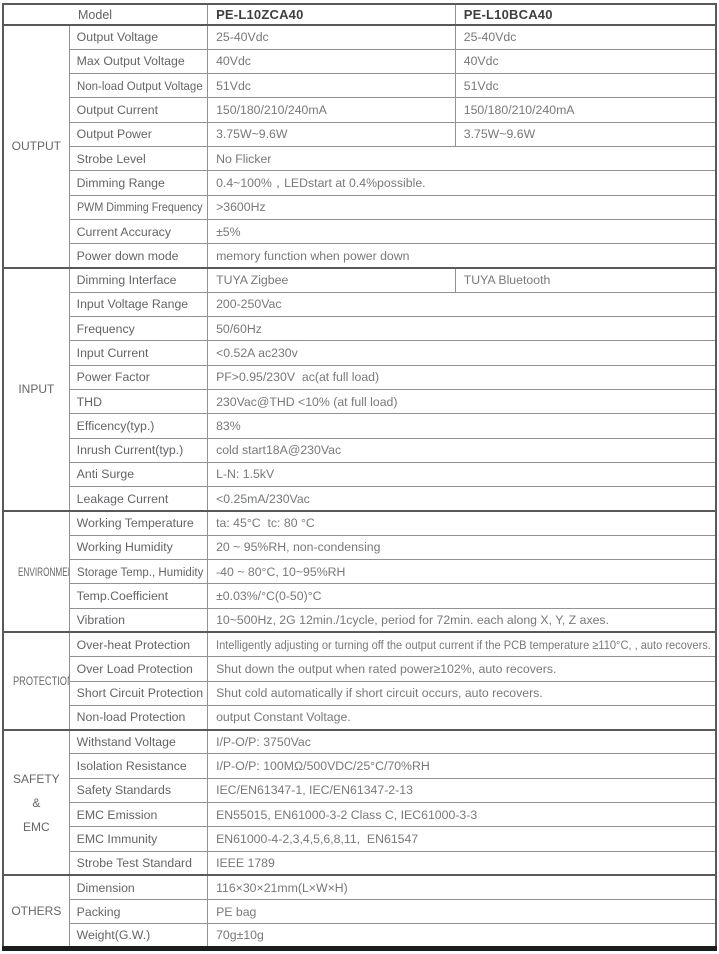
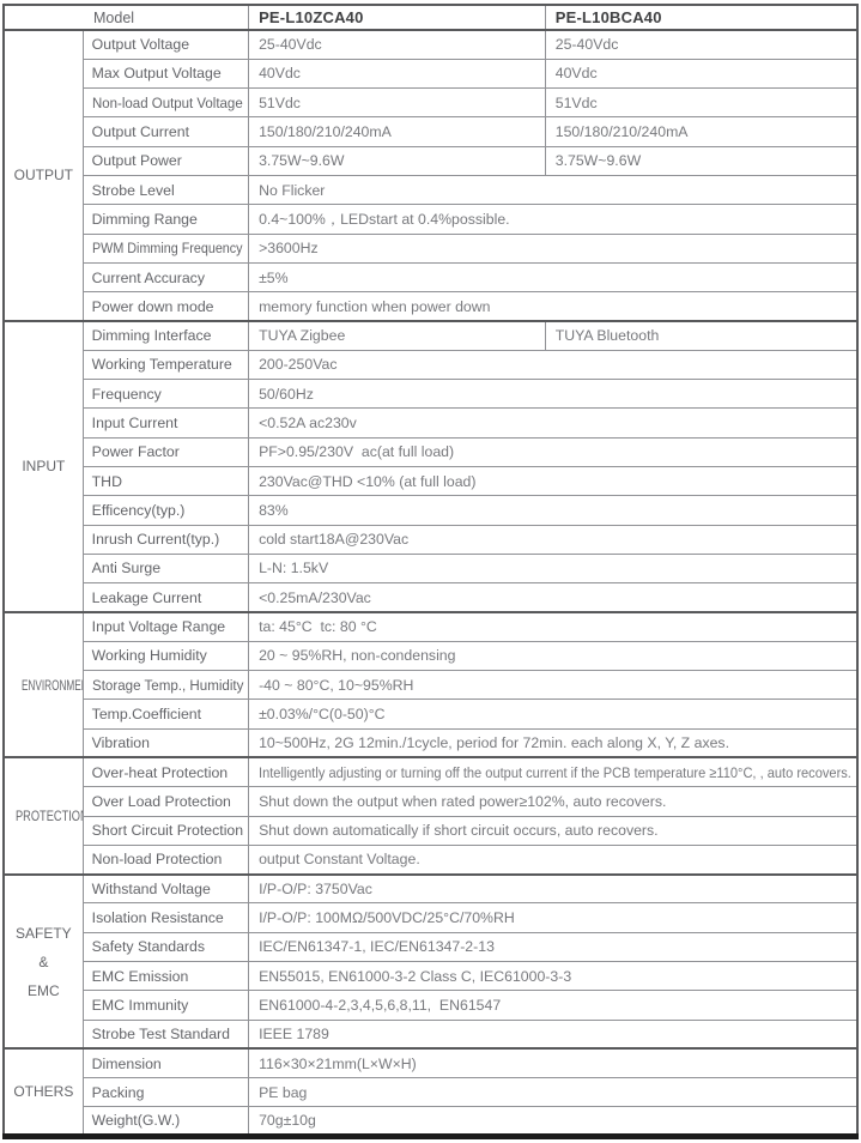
  Model	PE-L10ZCA40	PE-L10BCA40
  OUTPUT	Output Voltage	25-40Vdc	25-40Vdc
  Max Output Voltage	40Vdc	40Vdc
  Non-load Output Voltage	51Vdc	51Vdc
  Output Current	150/180/210/240mA	150/180/210/240mA
  Output Power	3.75W~9.6W	3.75W~9.6W
  Strobe Level	No Flicker
  Dimming Range	0.4~100%，LEDstart at 0.4%possible.
  PWM Dimming Frequency	>3600Hz
  Current Accuracy	±5%
  Power down mode	memory function when power down
  INPUT	Dimming Interface	TUYA Zigbee	TUYA Bluetooth
- Input Voltage Range	200-250Vac
+ Working Temperature	200-250Vac
  Frequency	50/60Hz
  Input Current	<0.52A ac230v
  Power Factor	PF>0.95/230V ac(at full load)
  THD	230Vac@THD <10% (at full load)
  Efficency(typ.)	83%
  Inrush Current(typ.)	cold start18A@230Vac
  Anti Surge	L-N: 1.5kV
  Leakage Current	<0.25mA/230Vac
- ENVIRONME	Working Temperature	ta: 45°C tc: 80 °C
+ ENVIRONME	Input Voltage Range	ta: 45°C tc: 80 °C
  Working Humidity	20 ~ 95%RH, non-condensing
  Storage Temp., Humidity	-40 ~ 80°C, 10~95%RH
  Temp.Coefficient	±0.03%/°C(0-50)°C
  Vibration	10~500Hz, 2G 12min./1cycle, period for 72min. each along X, Y, Z axes.
  PROTECTIO	Over-heat Protection	Intelligently adjusting or turning off the output current if the PCB temperature ≥110°C, , auto recovers.
  Over Load Protection	Shut down the output when rated power≥102%, auto recovers.
- Short Circuit Protection	Shut cold automatically if short circuit occurs, auto recovers.
+ Short Circuit Protection	Shut down automatically if short circuit occurs, auto recovers.
  Non-load Protection	output Constant Voltage.
  SAFETY&EMC	Withstand Voltage	I/P-O/P: 3750Vac
  Isolation Resistance	I/P-O/P: 100MΩ/500VDC/25°C/70%RH
  Safety Standards	IEC/EN61347-1, IEC/EN61347-2-13
  EMC Emission	EN55015, EN61000-3-2 Class C, IEC61000-3-3
  EMC Immunity	EN61000-4-2,3,4,5,6,8,11, EN61547
  Strobe Test Standard	IEEE 1789
  OTHERS	Dimension	116×30×21mm(L×W×H)
  Packing	PE bag
  Weight(G.W.)	70g±10g
